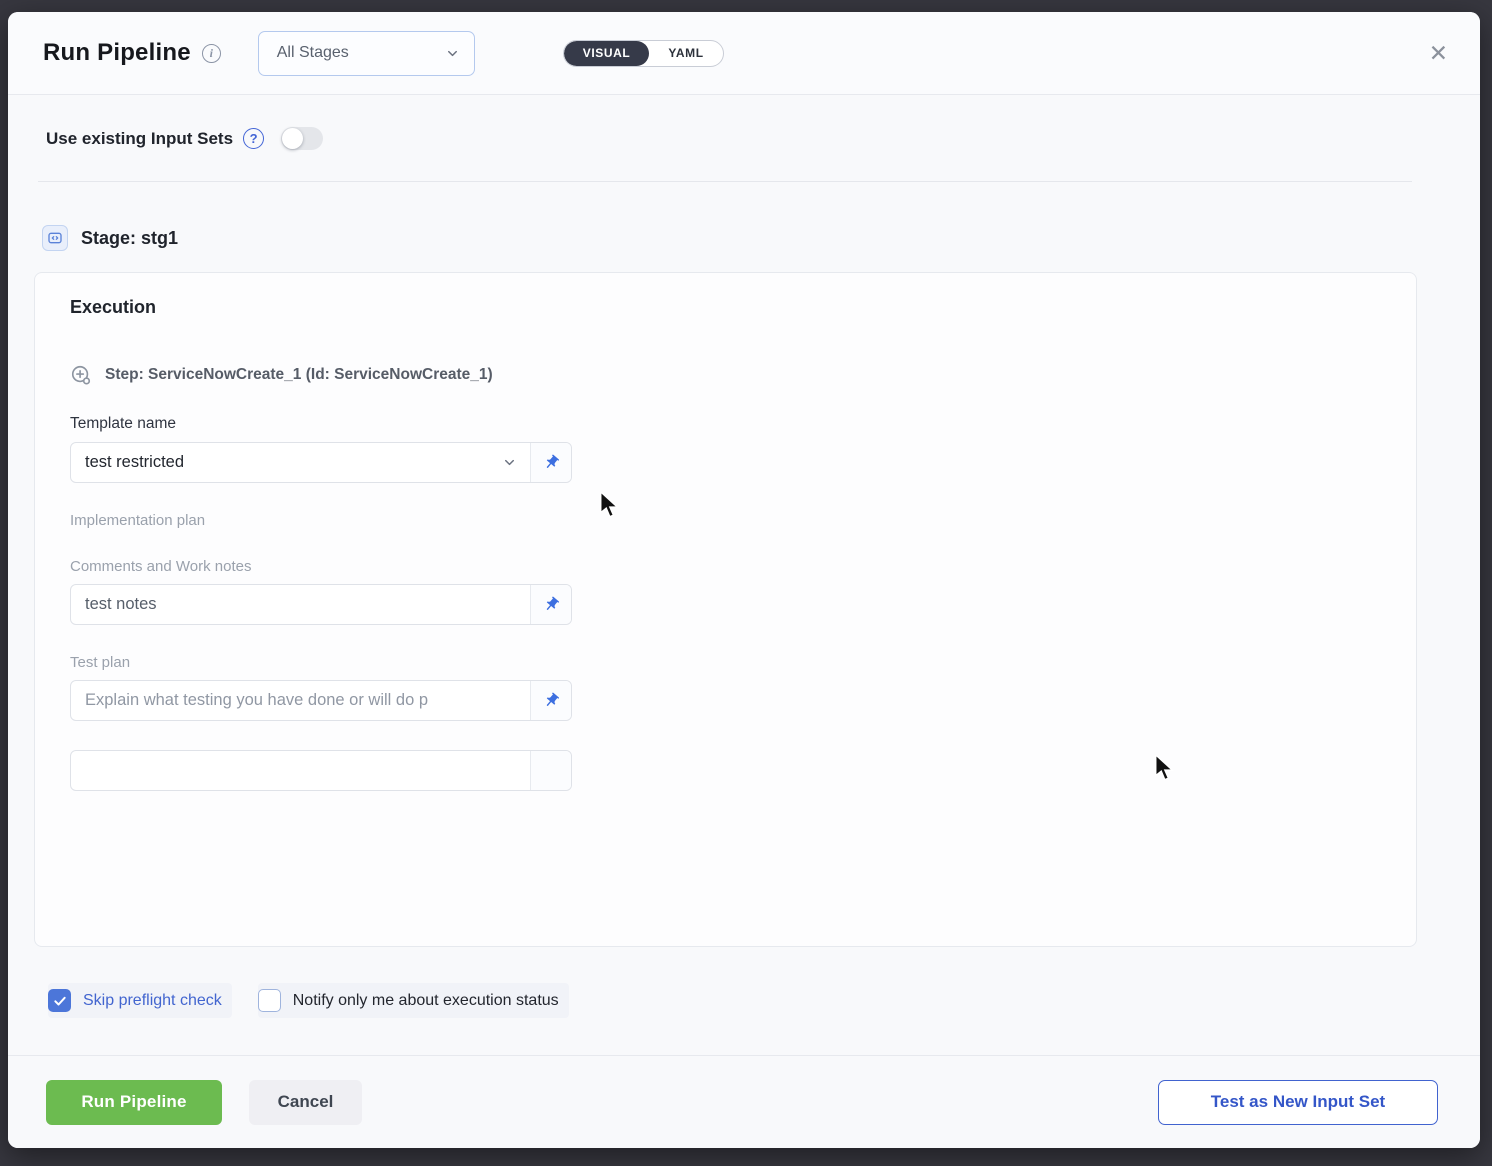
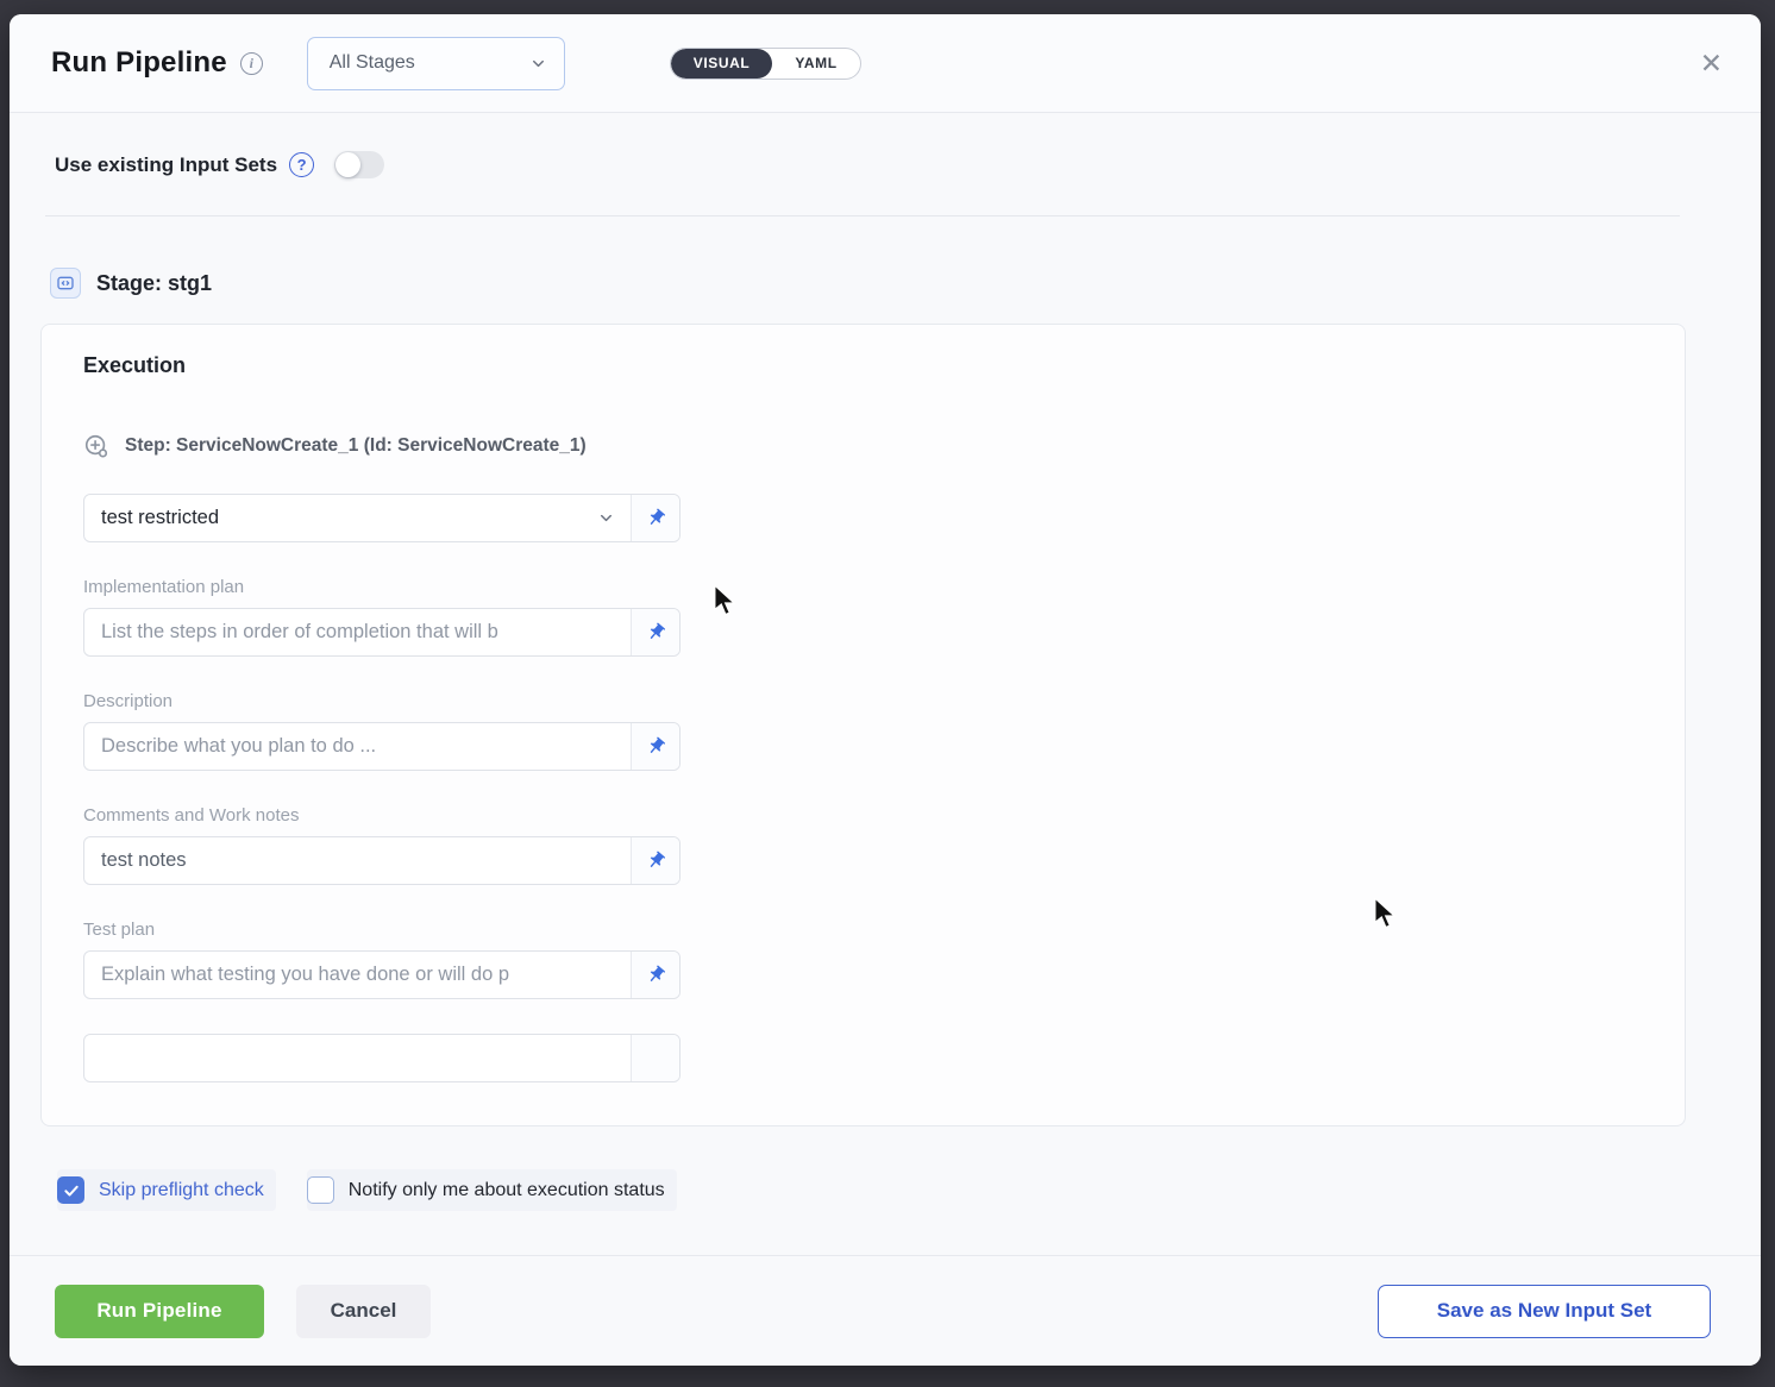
  Run Pipeline
  i
  All Stages
  VISUAL
  YAML
  ✕
  Use existing Input Sets
  ?
  Stage: stg1
  Execution
  Step: ServiceNowCreate_1 (Id: ServiceNowCreate_1)
- Template name
  test restricted
  Implementation plan
+ List the steps in order of completion that will b
+ Description
+ Describe what you plan to do ...
  Comments and Work notes
  test notes
  Test plan
  Explain what testing you have done or will do p
  Skip preflight check
  Notify only me about execution status
  Run Pipeline
  Cancel
- Test as New Input Set
+ Save as New Input Set
